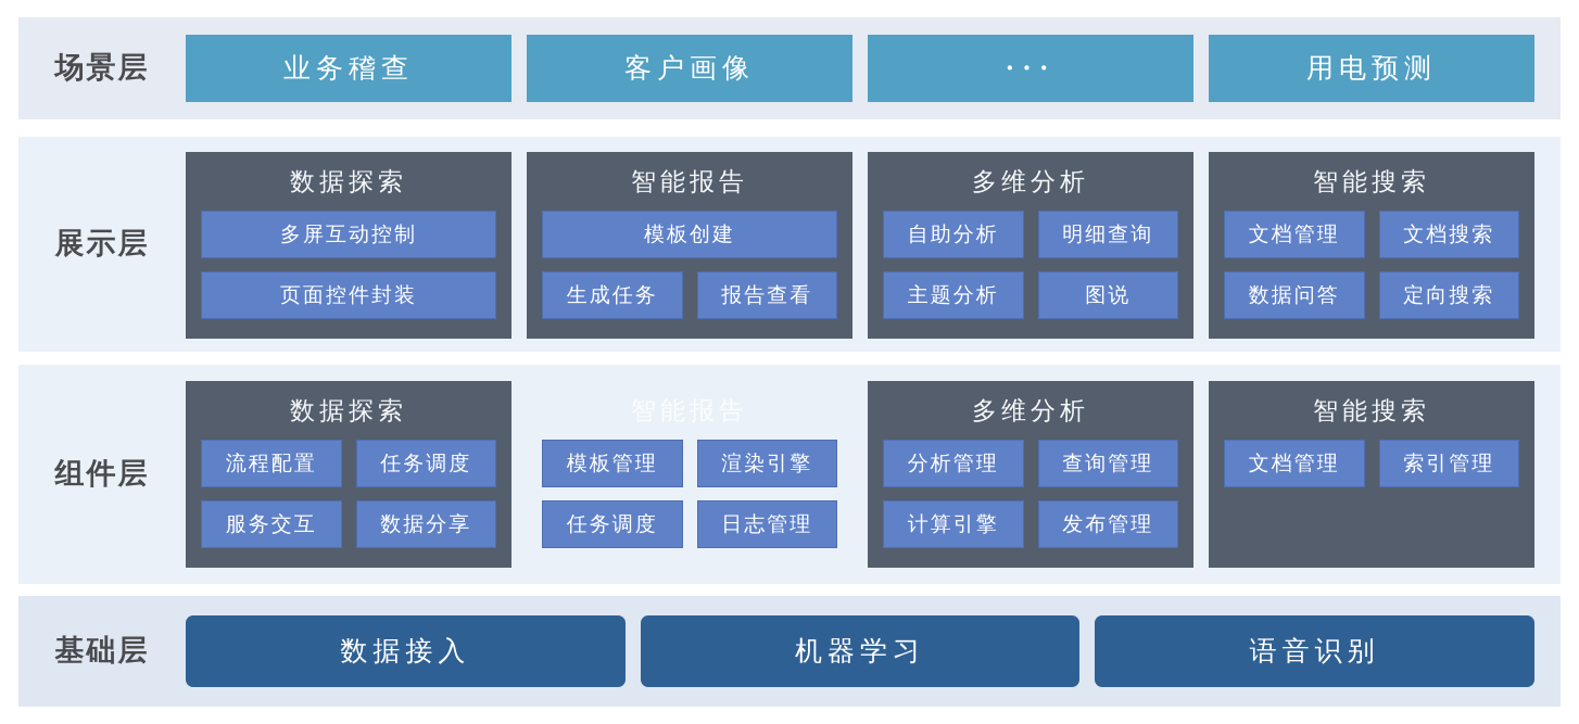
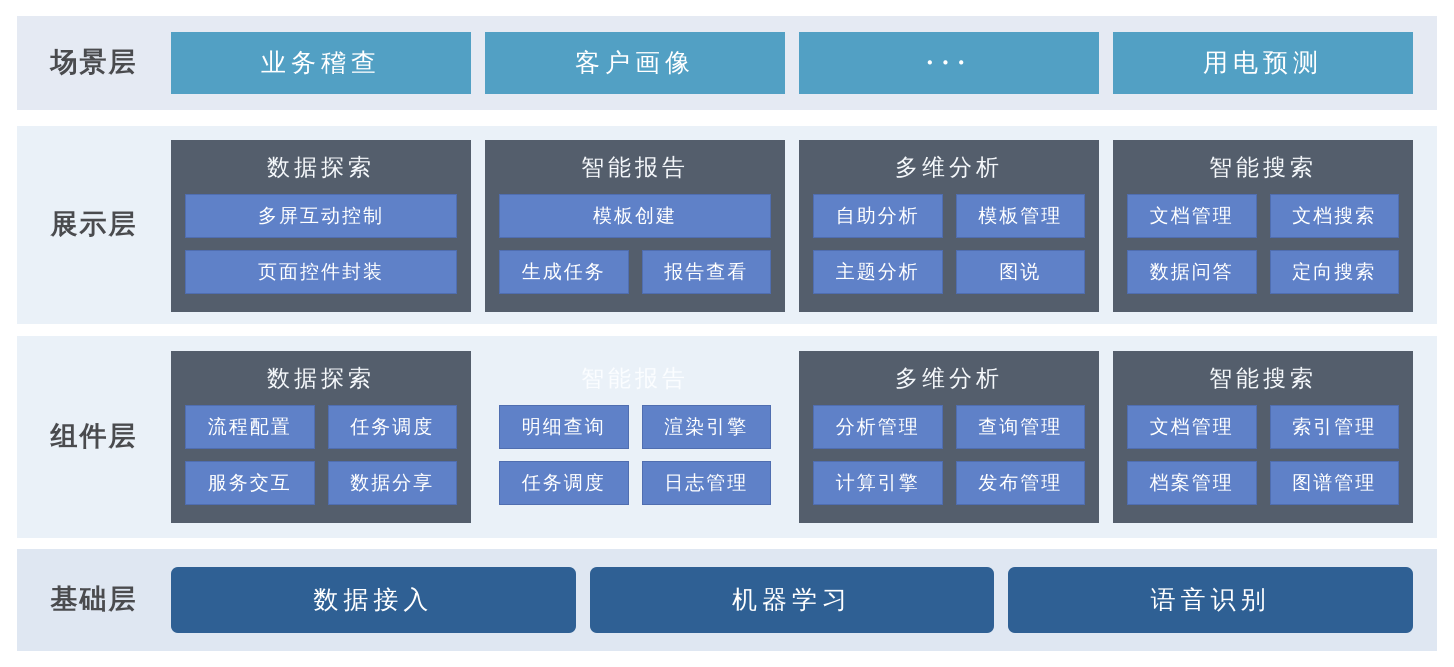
  场景层
  业务稽查
  客户画像
  ···
  用电预测
  展示层
  数据探索
  多屏互动控制
  页面控件封装
  智能报告
  模板创建
  生成任务
  报告查看
  多维分析
  自助分析
- 明细查询
+ 模板管理
  主题分析
  图说
  智能搜索
  文档管理
  文档搜索
  数据问答
  定向搜索
  组件层
  数据探索
  流程配置
  任务调度
  服务交互
  数据分享
- 模板管理
+ 明细查询
  渲染引擎
  任务调度
  日志管理
  多维分析
  分析管理
  查询管理
  计算引擎
  发布管理
  智能搜索
  文档管理
  索引管理
+ 档案管理
+ 图谱管理
  基础层
  数据接入
  机器学习
  语音识别
